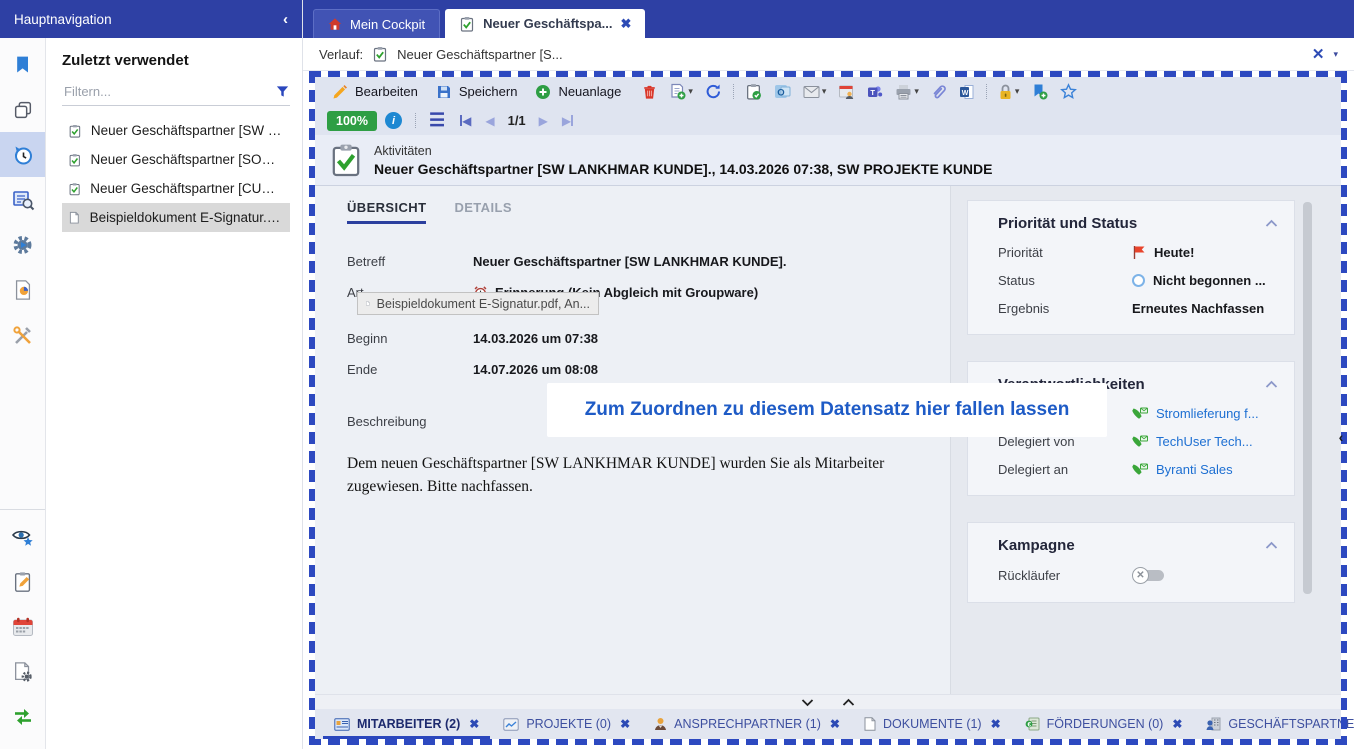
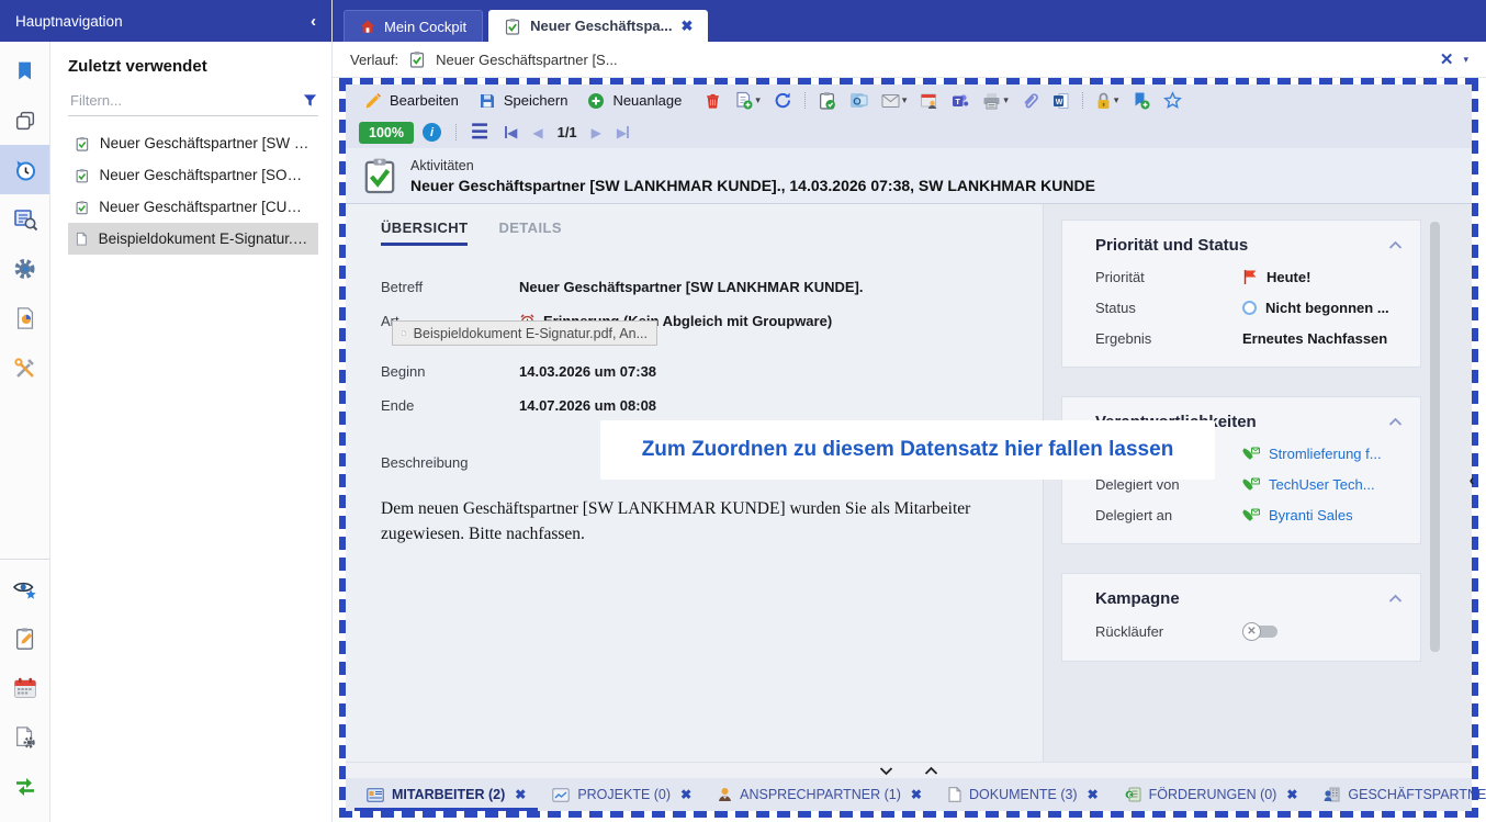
  Hauptnavigation
  ‹
  Zuletzt verwendet
  Filtern...
  Neuer Geschäftspartner [SW LA
  Neuer Geschäftspartner [SOME
  Neuer Geschäftspartner [CURS
  Beispieldokument E-Signatur.pdf
  Mein Cockpit
  Neuer Geschäftspa...
  ✖
  Verlauf:
  Neuer Geschäftspartner [S...
  ✕
  ▾
  Bearbeiten
  Speichern
  Neuanlage
  ▾
  O
  ▾
  T
  ▾
  ▾
  100%
  i
  ☰
  ◀
  ◀
  1/1
  ▶
  ▶
  Aktivitäten
- Neuer Geschäftspartner [SW LANKHMAR KUNDE]., 14.03.2026 07:38, SW PROJEKTE KUNDE
+ Neuer Geschäftspartner [SW LANKHMAR KUNDE]., 14.03.2026 07:38, SW LANKHMAR KUNDE
  ÜBERSICHT
  DETAILS
  Betreff
  Neuer Geschäftspartner [SW LANKHMAR KUNDE].
  Beginn
  14.03.2026 um 07:38
  Ende
  14.07.2026 um 08:08
  Beschreibung
  Dem neuen Geschäftspartner [SW LANKHMAR KUNDE] wurden Sie als Mitarbeiter zugewiesen. Bitte nachfassen.
  Priorität und Status
  Priorität
  Heute!
  Status
  Nicht begonnen ...
  Ergebnis
  Erneutes Nachfassen
  Stromlieferung f...
  Delegiert von
  TechUser Tech...
  Delegiert an
  Byranti Sales
  Kampagne
  Rückläufer
  ✕
  MITARBEITER (2)
  ✖
  PROJEKTE (0)
  ✖
  ANSPRECHPARTNER (1)
  ✖
- DOKUMENTE (1)
+ DOKUMENTE (3)
  ✖
  FÖRDERUNGEN (0)
  ✖
  GESCHÄFTSPARTE
  Beispieldokument E-Signatur.pdf, An...
  Zum Zuordnen zu diesem Datensatz hier fallen lassen
  ‹
